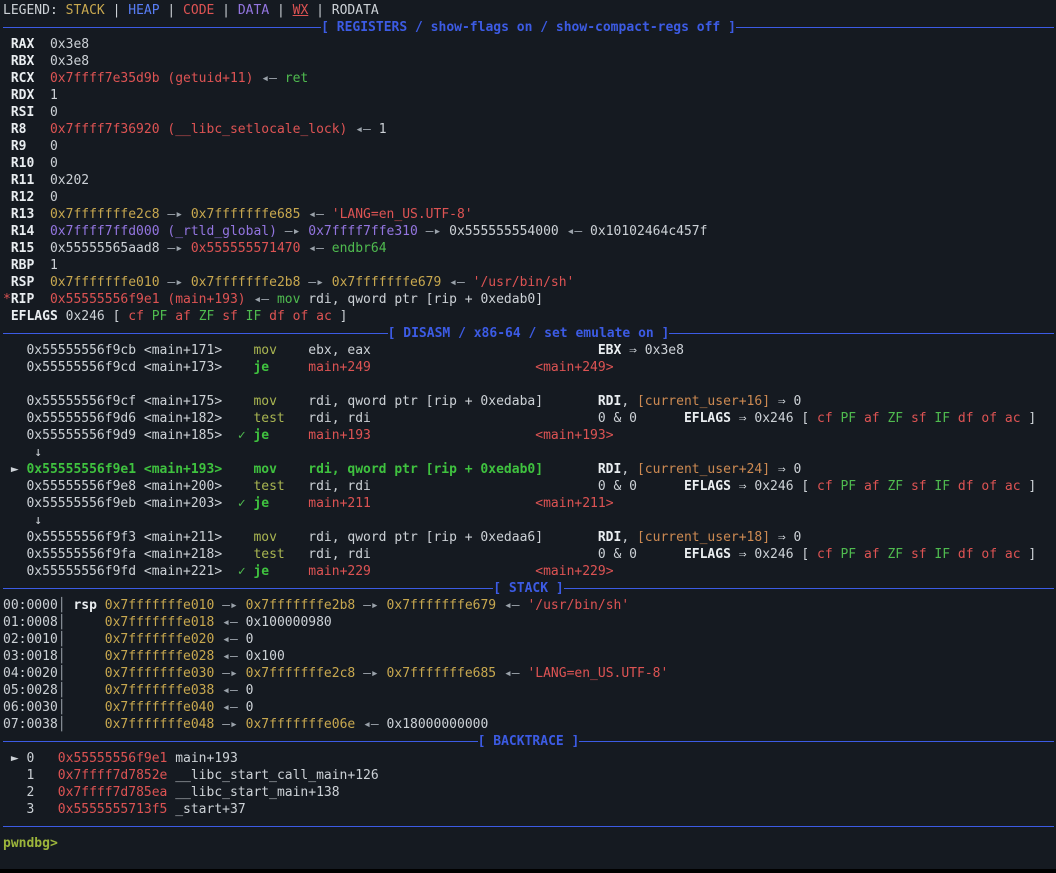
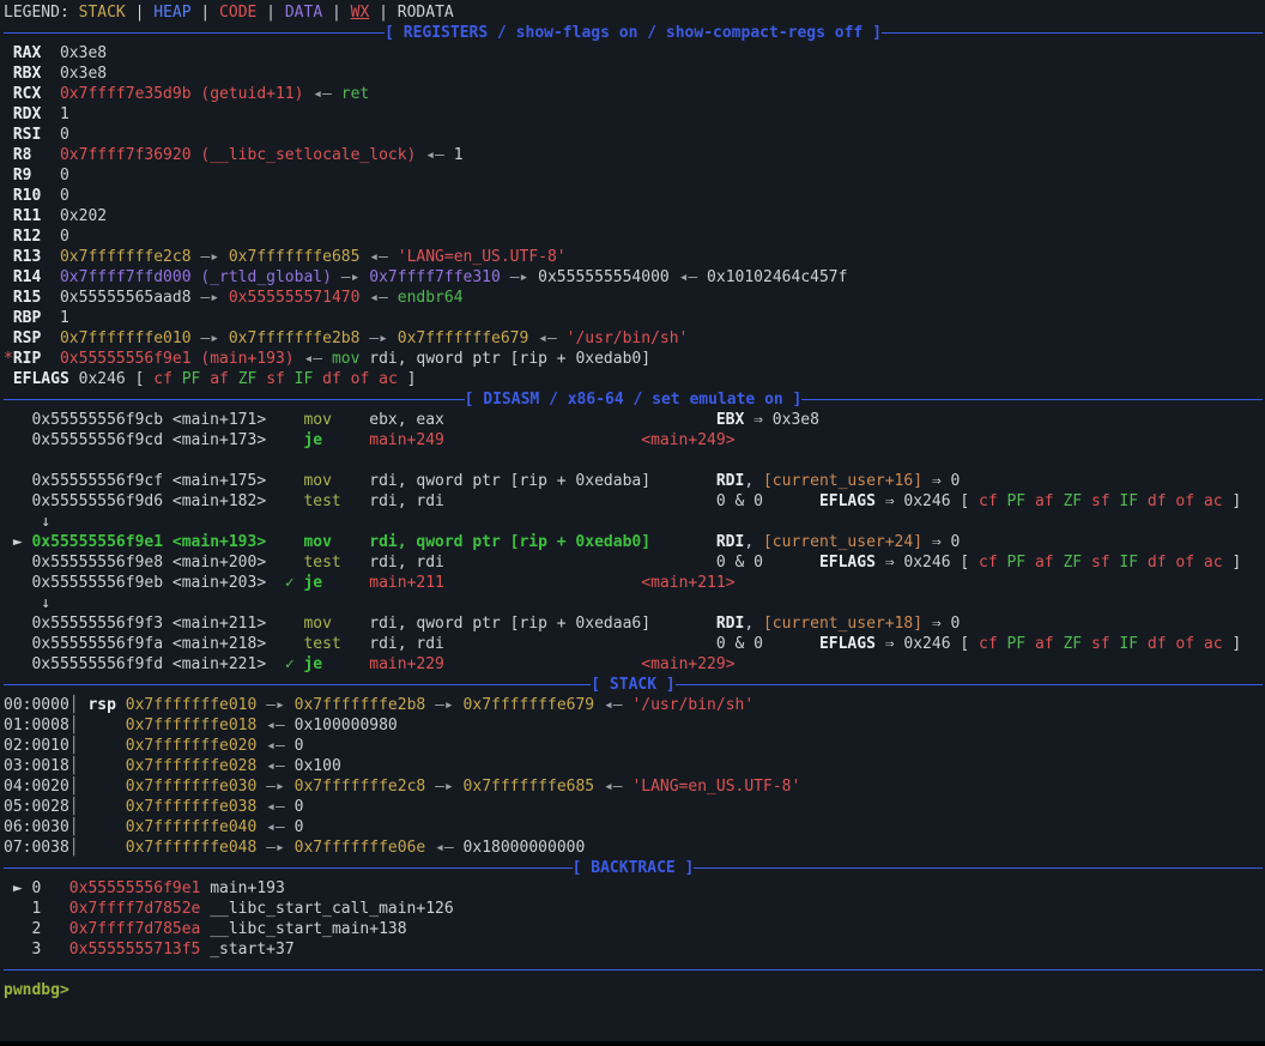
  LEGEND: STACK | HEAP | CODE | DATA | WX | RODATA
  [ REGISTERS / show-flags on / show-compact-regs off ]
  RAX 0x3e8
  RBX 0x3e8
  RCX 0x7ffff7e35d9b (getuid+11) ◂— ret
  RDX 1
  RSI 0
  R8 0x7ffff7f36920 (__libc_setlocale_lock) ◂— 1
  R9 0
  R10 0
  R11 0x202
  R12 0
  R13 0x7fffffffe2c8 —▸ 0x7fffffffe685 ◂— 'LANG=en_US.UTF-8'
  R14 0x7ffff7ffd000 (_rtld_global) —▸ 0x7ffff7ffe310 —▸ 0x555555554000 ◂— 0x10102464c457f
  R15 0x55555565aad8 —▸ 0x555555571470 ◂— endbr64
  RBP 1
  RSP 0x7fffffffe010 —▸ 0x7fffffffe2b8 —▸ 0x7fffffffe679 ◂— '/usr/bin/sh'
  *RIP 0x55555556f9e1 (main+193) ◂— mov rdi, qword ptr [rip + 0xedab0]
  EFLAGS 0x246 [ cf PF af ZF sf IF df of ac ]
  [ DISASM / x86-64 / set emulate on ]
  0x55555556f9cb <main+171> mov ebx, eax EBX ⇒ 0x3e8
  0x55555556f9cd <main+173> je main+249 <main+249>
  0x55555556f9cf <main+175> mov rdi, qword ptr [rip + 0xedaba] RDI, [current_user+16] ⇒ 0
  0x55555556f9d6 <main+182> test rdi, rdi 0 & 0 EFLAGS ⇒ 0x246 [ cf PF af ZF sf IF df of ac ]
- 0x55555556f9d9 <main+185> ✓ je main+193 <main+193>
  ↓
  ► 0x55555556f9e1 <main+193> mov rdi, qword ptr [rip + 0xedab0] RDI, [current_user+24] ⇒ 0
  0x55555556f9e8 <main+200> test rdi, rdi 0 & 0 EFLAGS ⇒ 0x246 [ cf PF af ZF sf IF df of ac ]
  0x55555556f9eb <main+203> ✓ je main+211 <main+211>
  ↓
  0x55555556f9f3 <main+211> mov rdi, qword ptr [rip + 0xedaa6] RDI, [current_user+18] ⇒ 0
  0x55555556f9fa <main+218> test rdi, rdi 0 & 0 EFLAGS ⇒ 0x246 [ cf PF af ZF sf IF df of ac ]
  0x55555556f9fd <main+221> ✓ je main+229 <main+229>
  [ STACK ]
  00:0000│ rsp 0x7fffffffe010 —▸ 0x7fffffffe2b8 —▸ 0x7fffffffe679 ◂— '/usr/bin/sh'
  01:0008│ 0x7fffffffe018 ◂— 0x100000980
  02:0010│ 0x7fffffffe020 ◂— 0
  03:0018│ 0x7fffffffe028 ◂— 0x100
  04:0020│ 0x7fffffffe030 —▸ 0x7fffffffe2c8 —▸ 0x7fffffffe685 ◂— 'LANG=en_US.UTF-8'
  05:0028│ 0x7fffffffe038 ◂— 0
  06:0030│ 0x7fffffffe040 ◂— 0
  07:0038│ 0x7fffffffe048 —▸ 0x7fffffffe06e ◂— 0x18000000000
  [ BACKTRACE ]
  ► 0 0x55555556f9e1 main+193
  1 0x7ffff7d7852e __libc_start_call_main+126
  2 0x7ffff7d785ea __libc_start_main+138
  3 0x5555555713f5 _start+37
  pwndbg>
